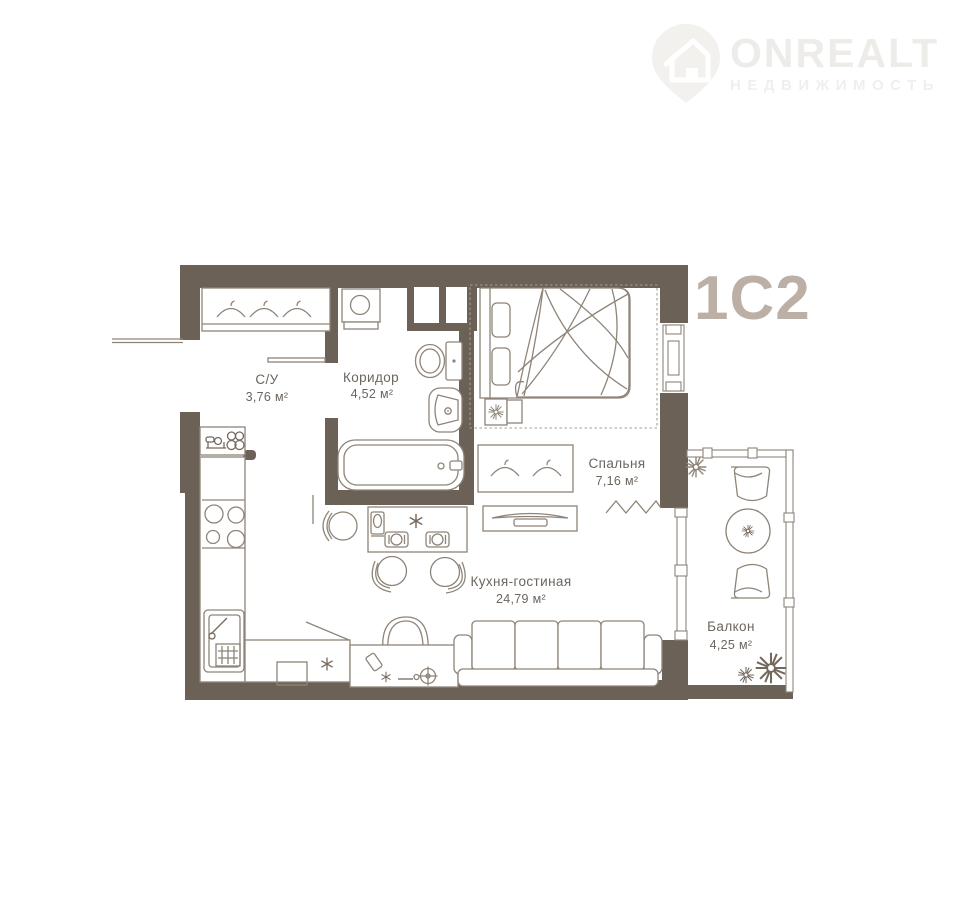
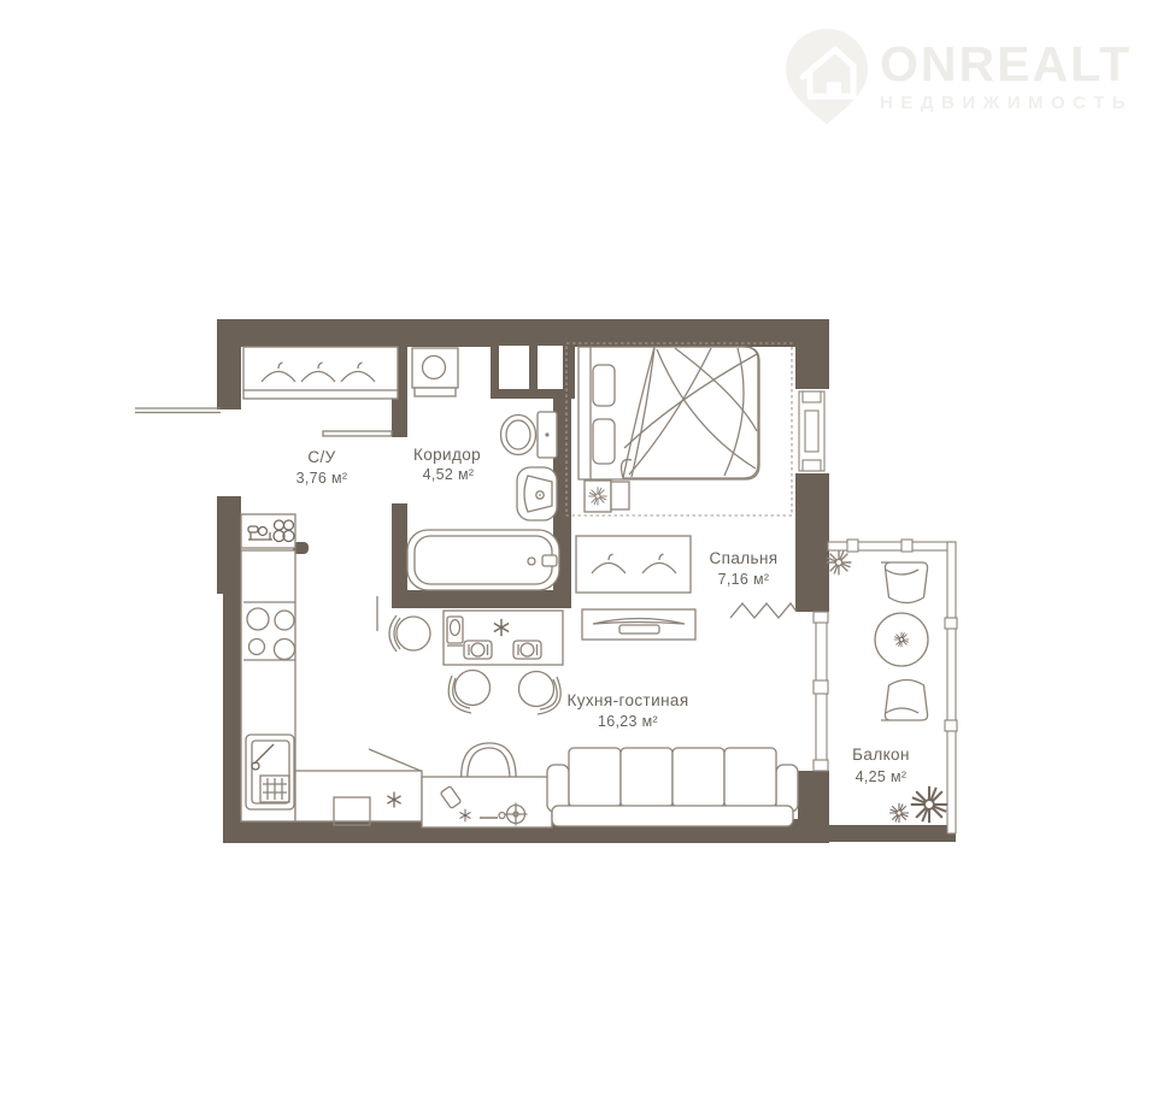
- 1С2
  С/У
  3,76 м²
  Коридор
  4,52 м²
  Спальня
  7,16 м²
  Кухня-гостиная
- 24,79 м²
+ 16,23 м²
  Балкон
  4,25 м²
